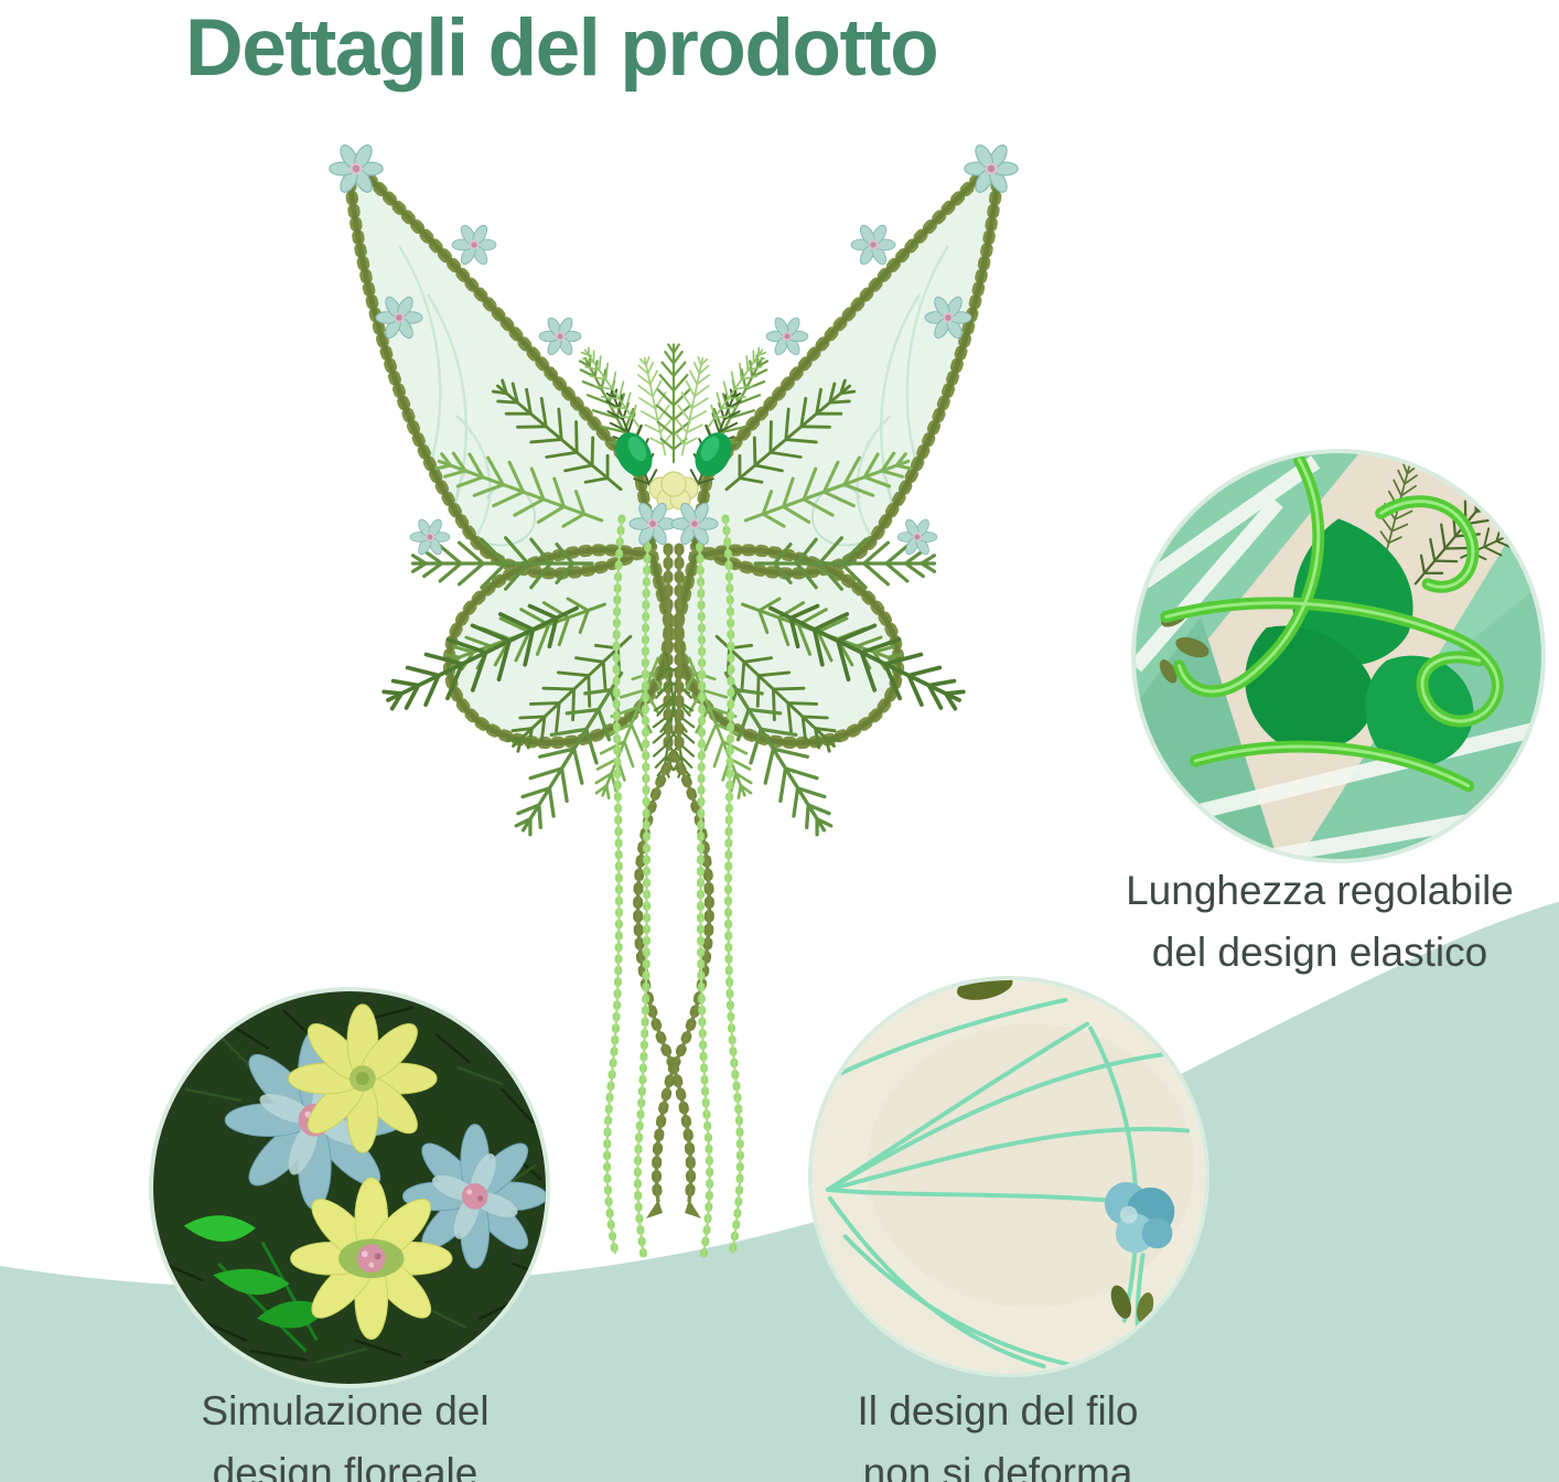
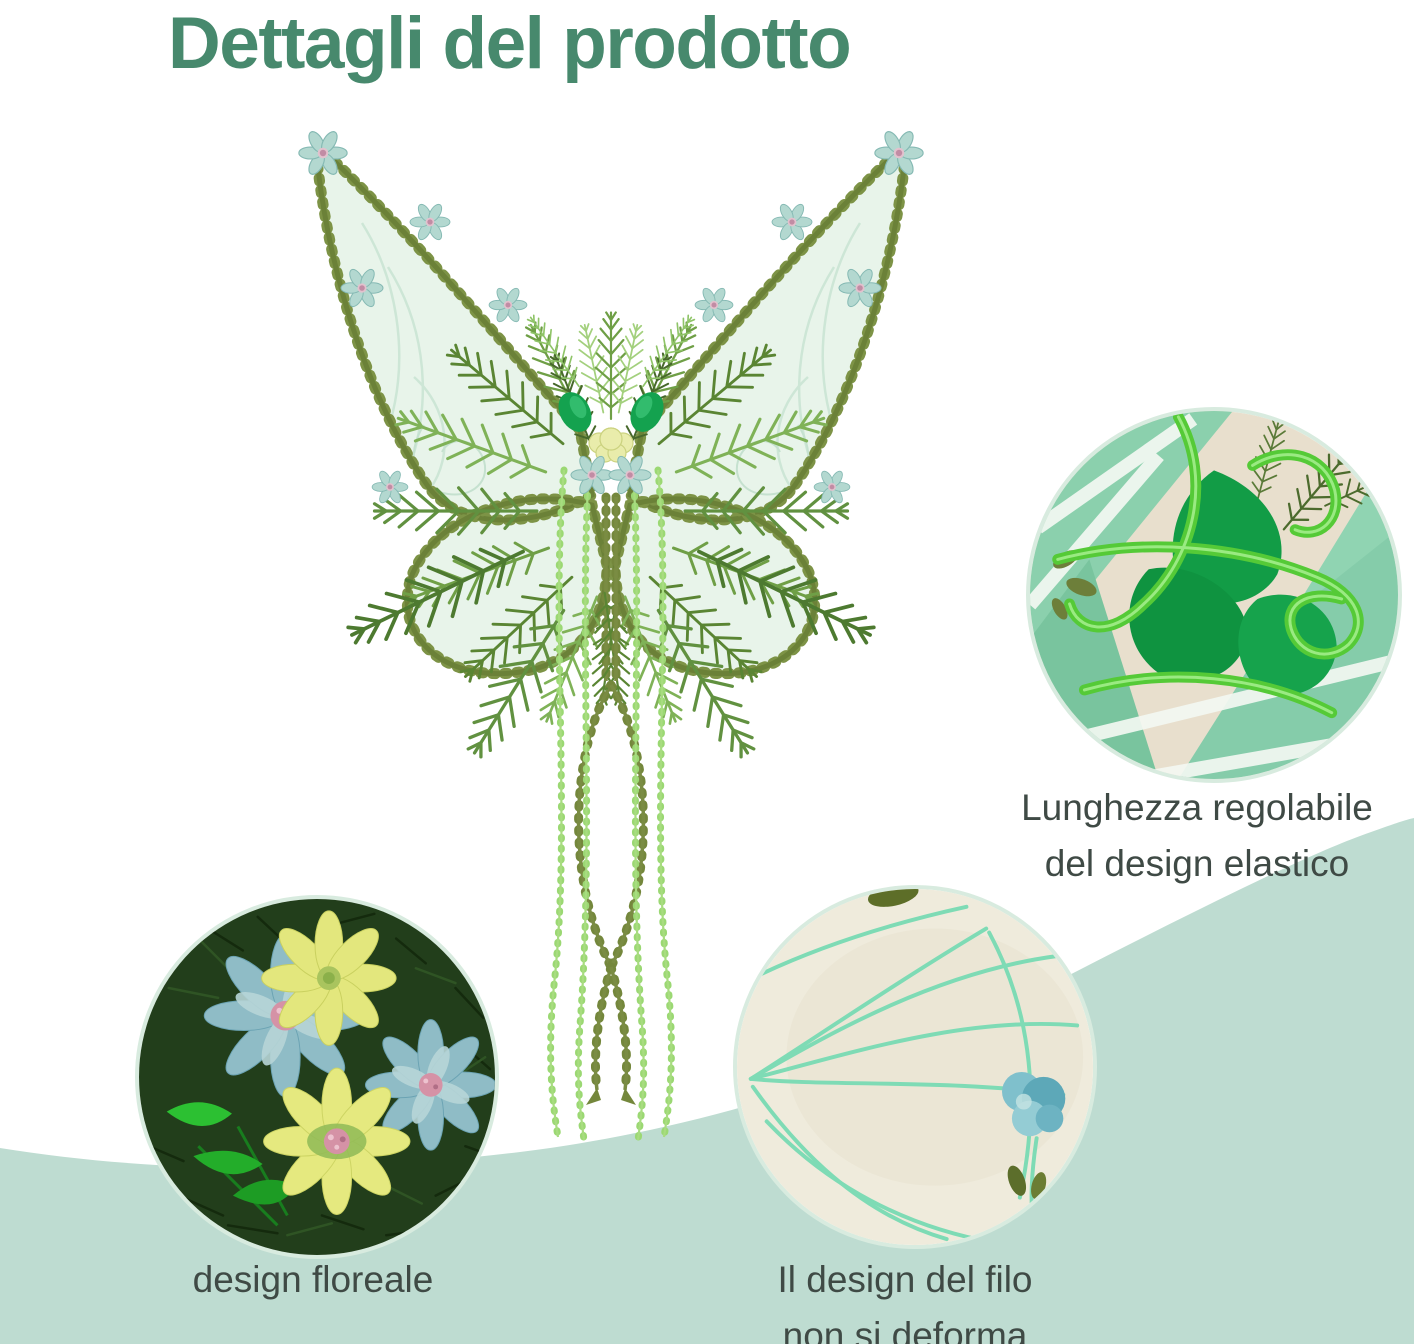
  Dettagli del prodotto
  Lunghezza regolabile
  del design elastico
- Simulazione del
  design floreale
  Il design del filo
  non si deforma
